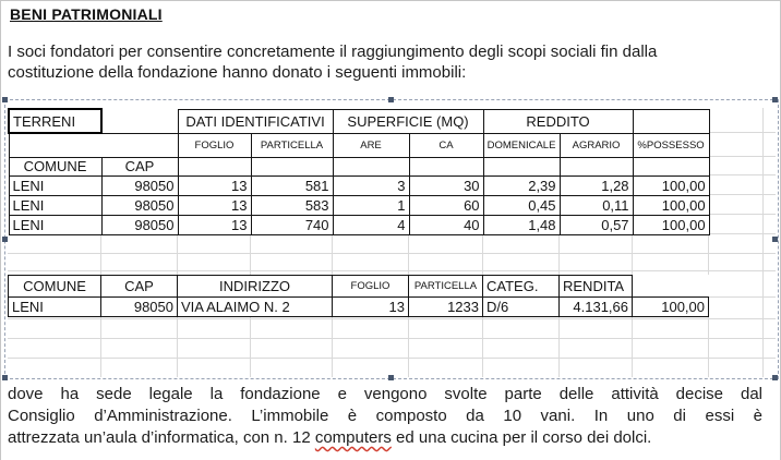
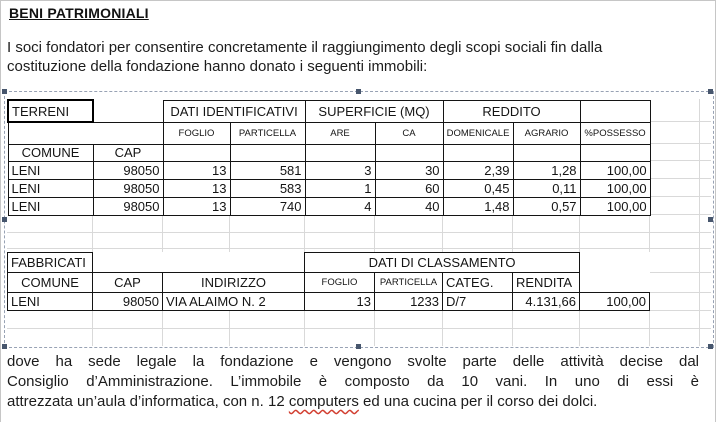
  BENI PATRIMONIALI
  I soci fondatori per consentire concretamente il raggiungimento degli scopi sociali fin dalla
  costituzione della fondazione hanno donato i seguenti immobili:
  TERRENI		DATI IDENTIFICATIVI	SUPERFICIE (MQ)	REDDITO
  	FOGLIO	PARTICELLA	ARE	CA	DOMENICALE	AGRARIO	%POSSESSO
  COMUNE	CAP
  LENI	98050	13	581	3	30	2,39	1,28	100,00
  LENI	98050	13	583	1	60	0,45	0,11	100,00
  LENI	98050	13	740	4	40	1,48	0,57	100,00
+ FABBRICATI			DATI DI CLASSAMENTO
  COMUNE	CAP	INDIRIZZO	FOGLIO	PARTICELLA	CATEG.	RENDITA
- LENI	98050	VIA ALAIMO N. 2	13	1233	D/6	4.131,66	100,00
+ LENI	98050	VIA ALAIMO N. 2	13	1233	D/7	4.131,66	100,00
  dove ha sede legale la fondazione e vengono svolte parte delle attività decise dal
  Consiglio d’Amministrazione. L’immobile è composto da 10 vani. In uno di essi è
  attrezzata un’aula d’informatica, con n. 12 computers ed una cucina per il corso dei dolci.
